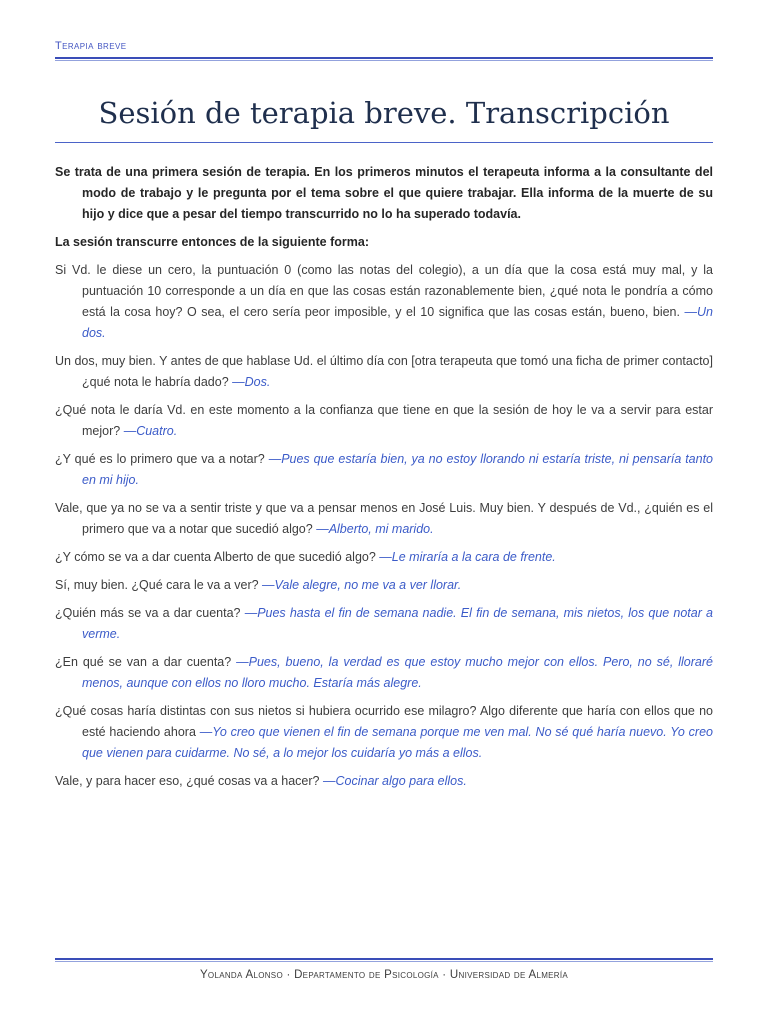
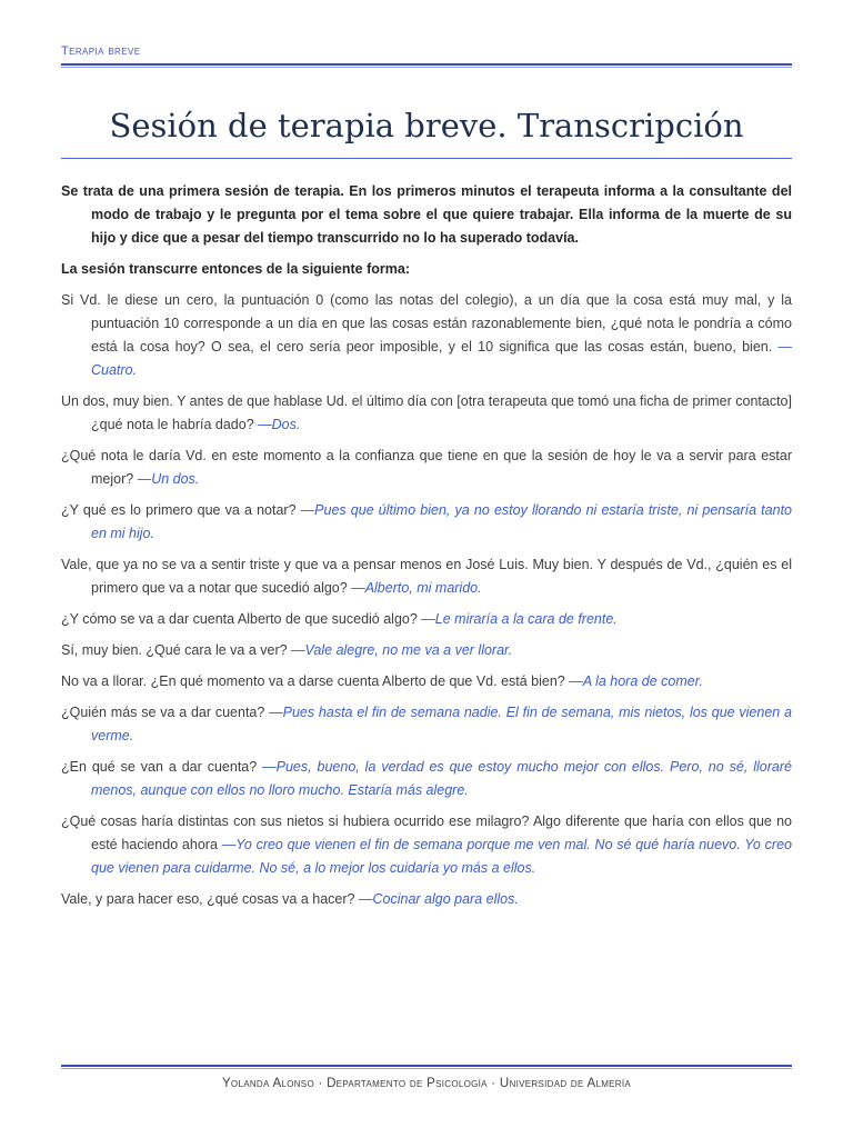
  Terapia breve
  Sesión de terapia breve. Transcripción
  Se trata de una primera sesión de terapia. En los primeros minutos el terapeuta informa a la consultante del modo de trabajo y le pregunta por el tema sobre el que quiere trabajar. Ella informa de la muerte de su hijo y dice que a pesar del tiempo transcurrido no lo ha superado todavía.
  La sesión transcurre entonces de la siguiente forma:
- Si Vd. le diese un cero, la puntuación 0 (como las notas del colegio), a un día que la cosa está muy mal, y la puntuación 10 corresponde a un día en que las cosas están razonablemente bien, ¿qué nota le pondría a cómo está la cosa hoy? O sea, el cero sería peor imposible, y el 10 significa que las cosas están, bueno, bien. —Un dos.
+ Si Vd. le diese un cero, la puntuación 0 (como las notas del colegio), a un día que la cosa está muy mal, y la puntuación 10 corresponde a un día en que las cosas están razonablemente bien, ¿qué nota le pondría a cómo está la cosa hoy? O sea, el cero sería peor imposible, y el 10 significa que las cosas están, bueno, bien. —Cuatro.
  Un dos, muy bien. Y antes de que hablase Ud. el último día con [otra terapeuta que tomó una ficha de primer contacto] ¿qué nota le habría dado? —Dos.
- ¿Qué nota le daría Vd. en este momento a la confianza que tiene en que la sesión de hoy le va a servir para estar mejor? —Cuatro.
+ ¿Qué nota le daría Vd. en este momento a la confianza que tiene en que la sesión de hoy le va a servir para estar mejor? —Un dos.
- ¿Y qué es lo primero que va a notar? —Pues que estaría bien, ya no estoy llorando ni estaría triste, ni pensaría tanto en mi hijo.
+ ¿Y qué es lo primero que va a notar? —Pues que último bien, ya no estoy llorando ni estaría triste, ni pensaría tanto en mi hijo.
  Vale, que ya no se va a sentir triste y que va a pensar menos en José Luis. Muy bien. Y después de Vd., ¿quién es el primero que va a notar que sucedió algo? —Alberto, mi marido.
  ¿Y cómo se va a dar cuenta Alberto de que sucedió algo? —Le miraría a la cara de frente.
  Sí, muy bien. ¿Qué cara le va a ver? —Vale alegre, no me va a ver llorar.
+ No va a llorar. ¿En qué momento va a darse cuenta Alberto de que Vd. está bien? —A la hora de comer.
- ¿Quién más se va a dar cuenta? —Pues hasta el fin de semana nadie. El fin de semana, mis nietos, los que notar a verme.
+ ¿Quién más se va a dar cuenta? —Pues hasta el fin de semana nadie. El fin de semana, mis nietos, los que vienen a verme.
  ¿En qué se van a dar cuenta? —Pues, bueno, la verdad es que estoy mucho mejor con ellos. Pero, no sé, lloraré menos, aunque con ellos no lloro mucho. Estaría más alegre.
  ¿Qué cosas haría distintas con sus nietos si hubiera ocurrido ese milagro? Algo diferente que haría con ellos que no esté haciendo ahora —Yo creo que vienen el fin de semana porque me ven mal. No sé qué haría nuevo. Yo creo que vienen para cuidarme. No sé, a lo mejor los cuidaría yo más a ellos.
  Vale, y para hacer eso, ¿qué cosas va a hacer? —Cocinar algo para ellos.
  Yolanda Alonso · Departamento de Psicología · Universidad de Almería
